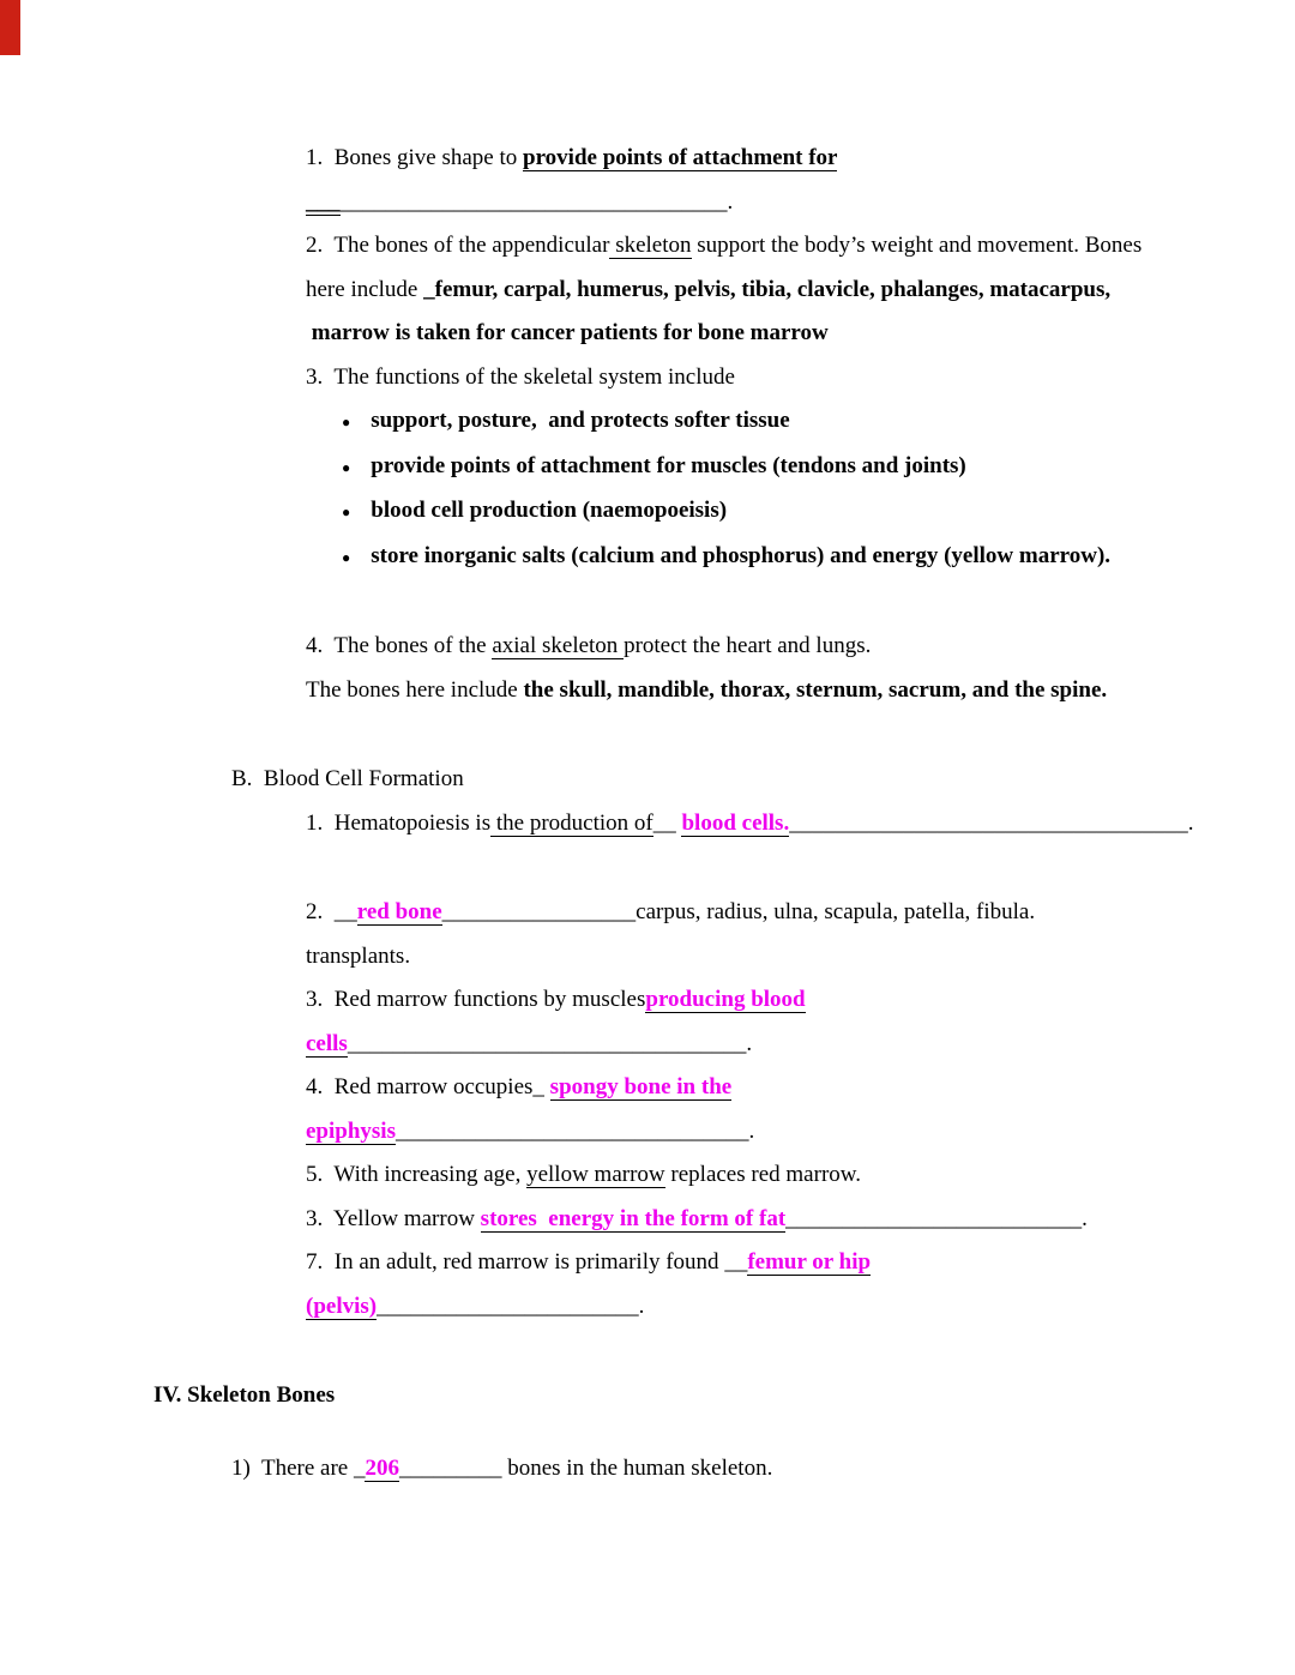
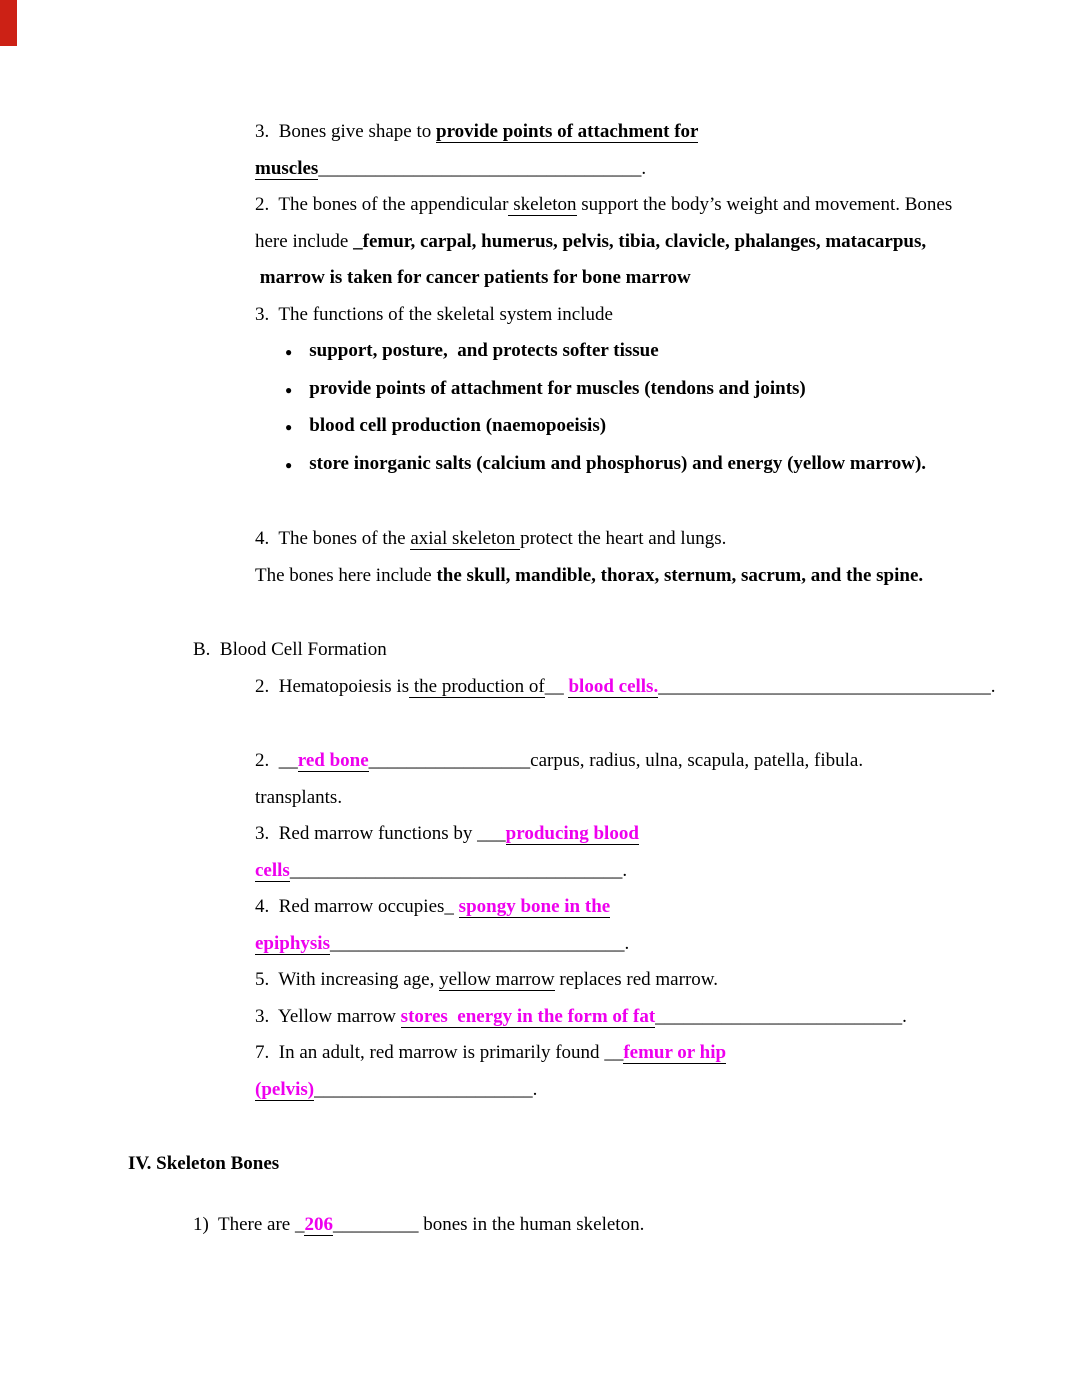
- 1. Bones give shape to provide points of attachment for
+ 3. Bones give shape to provide points of attachment for
- _____________________________________.
+ muscles__________________________________.
  2. The bones of the appendicular skeleton support the body’s weight and movement. Bones
  here include _femur, carpal, humerus, pelvis, tibia, clavicle, phalanges, matacarpus,
  marrow is taken for cancer patients for bone marrow
  3. The functions of the skeletal system include
  ●
  support, posture, and protects softer tissue
  ●
  provide points of attachment for muscles (tendons and joints)
  ●
  blood cell production (naemopoeisis)
  ●
  store inorganic salts (calcium and phosphorus) and energy (yellow marrow).
  4. The bones of the axial skeleton protect the heart and lungs.
  The bones here include the skull, mandible, thorax, sternum, sacrum, and the spine.
  B. Blood Cell Formation
- 1. Hematopoiesis is the production of__ blood cells.___________________________________.
+ 2. Hematopoiesis is the production of__ blood cells.___________________________________.
  2. __red bone_________________carpus, radius, ulna, scapula, patella, fibula.
  transplants.
- 3. Red marrow functions by musclesproducing blood
+ 3. Red marrow functions by ___producing blood
  cells___________________________________.
  4. Red marrow occupies_ spongy bone in the
  epiphysis_______________________________.
  5. With increasing age, yellow marrow replaces red marrow.
  3. Yellow marrow stores energy in the form of fat__________________________.
  7. In an adult, red marrow is primarily found __femur or hip
  (pelvis)_______________________.
  IV. Skeleton Bones
  1) There are _206_________ bones in the human skeleton.
